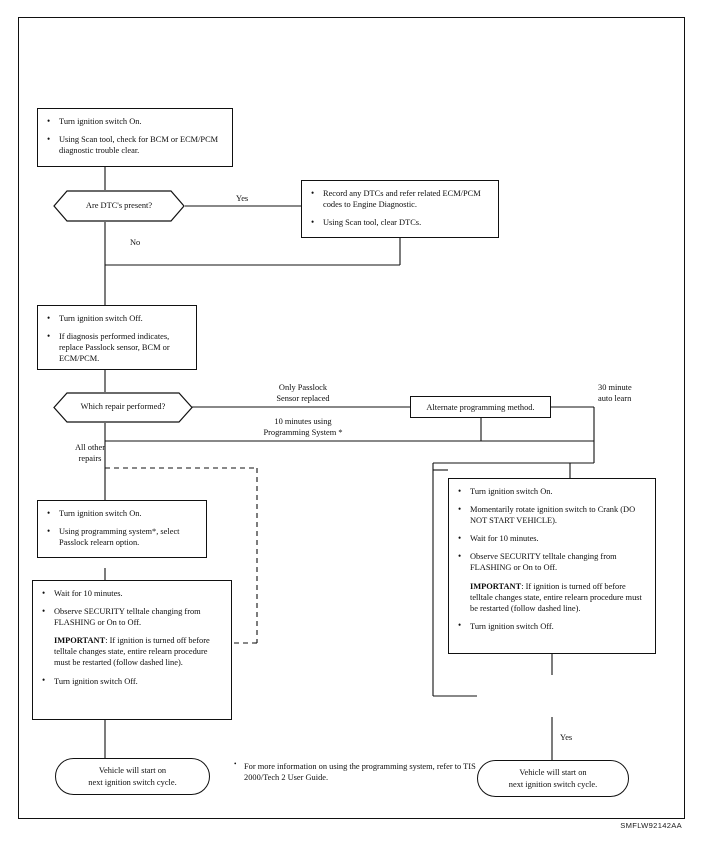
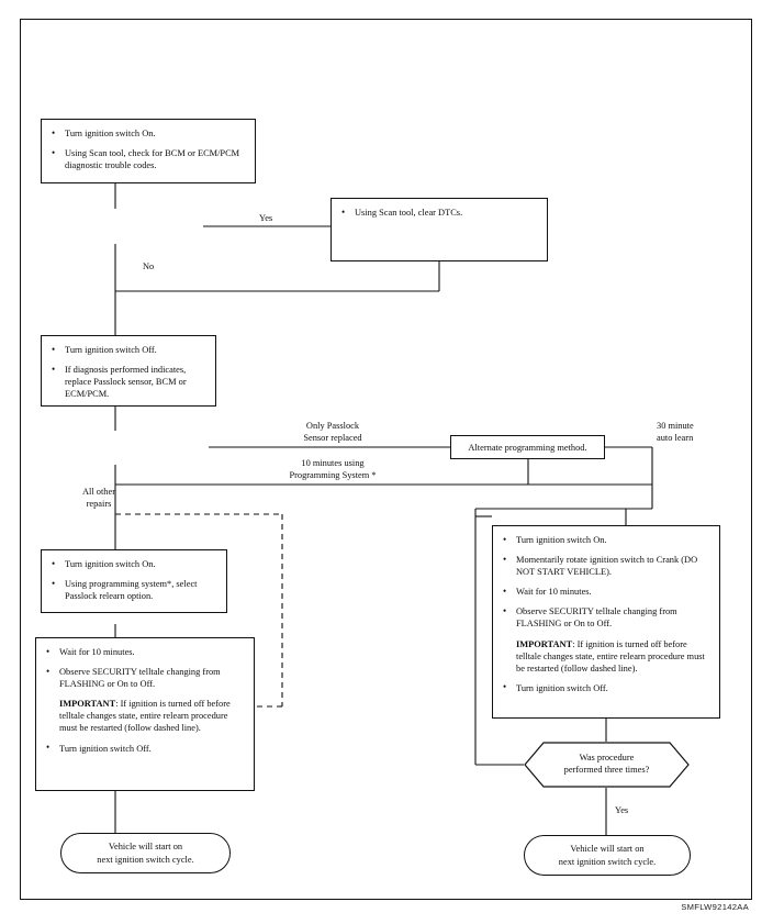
  Turn ignition switch On.
- Using Scan tool, check for BCM or ECM/PCM diagnostic trouble clear.
+ Using Scan tool, check for BCM or ECM/PCM diagnostic trouble codes.
- Are DTC's present?
  Yes
  No
- Record any DTCs and refer related ECM/PCM codes to Engine Diagnostic.
  Using Scan tool, clear DTCs.
  Turn ignition switch Off.
  If diagnosis performed indicates, replace Passlock sensor, BCM or ECM/PCM.
- Which repair performed?
  Only Passlock
  Sensor replaced
  10 minutes using
  Programming System *
  All other
  repairs
  30 minute
  auto learn
  Alternate programming method.
  Turn ignition switch On.
  Using programming system*, select Passlock relearn option.
  Wait for 10 minutes.
  Observe SECURITY telltale changing from FLASHING or On to Off.
  IMPORTANT: If ignition is turned off before telltale changes state, entire relearn procedure must be restarted (follow dashed line).
  Turn ignition switch Off.
  Turn ignition switch On.
  Momentarily rotate ignition switch to Crank (DO NOT START VEHICLE).
  Wait for 10 minutes.
  Observe SECURITY telltale changing from FLASHING or On to Off.
  IMPORTANT: If ignition is turned off before telltale changes state, entire relearn procedure must be restarted (follow dashed line).
  Turn ignition switch Off.
+ Was procedure
+ performed three times?
  Yes
  Vehicle will start on
  next ignition switch cycle.
  Vehicle will start on
  next ignition switch cycle.
- For more information on using the programming system, refer to TIS 2000/Tech 2 User Guide.
  SMFLW92142AA
